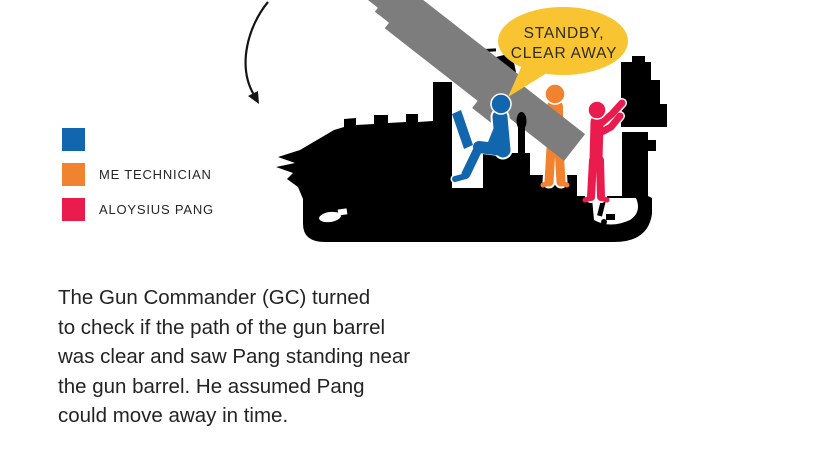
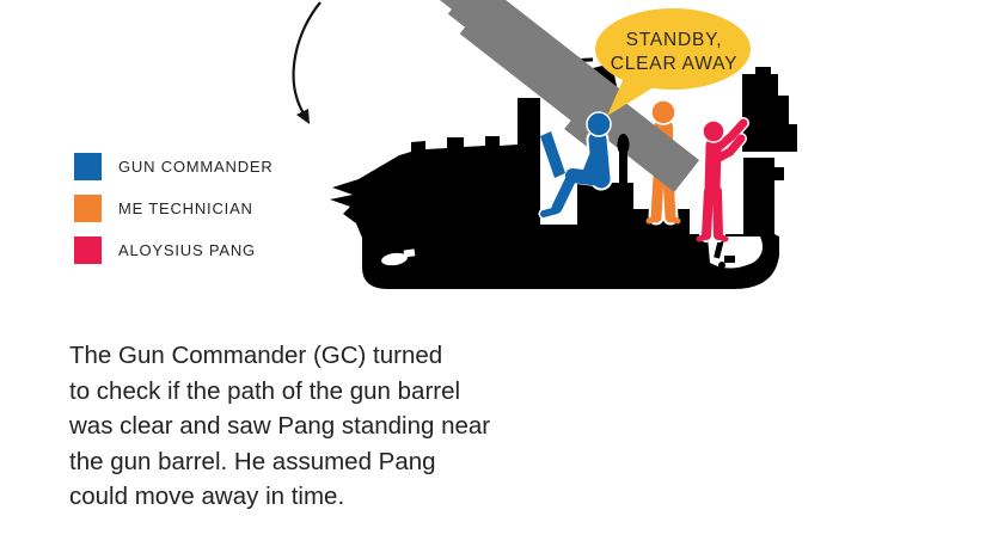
  STANDBY,
  CLEAR AWAY
+ GUN COMMANDER
  ME TECHNICIAN
  ALOYSIUS PANG
  The Gun Commander (GC) turned
  to check if the path of the gun barrel
  was clear and saw Pang standing near
  the gun barrel. He assumed Pang
  could move away in time.
